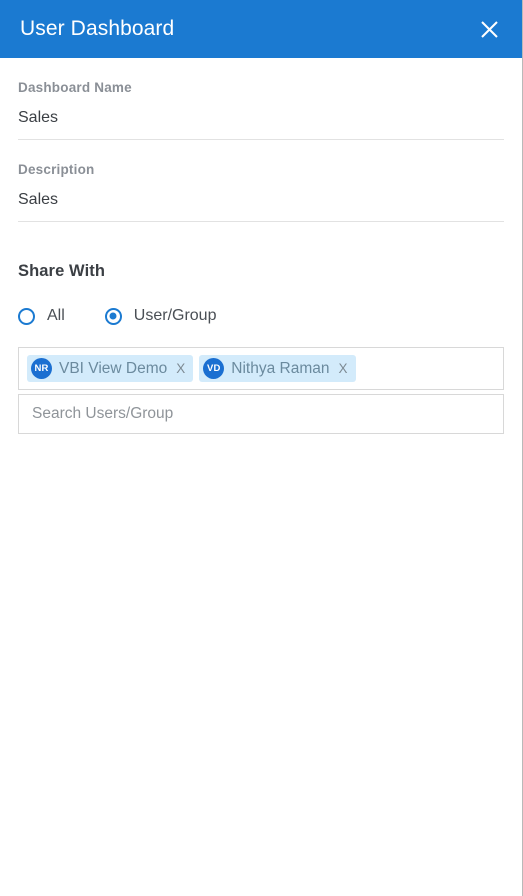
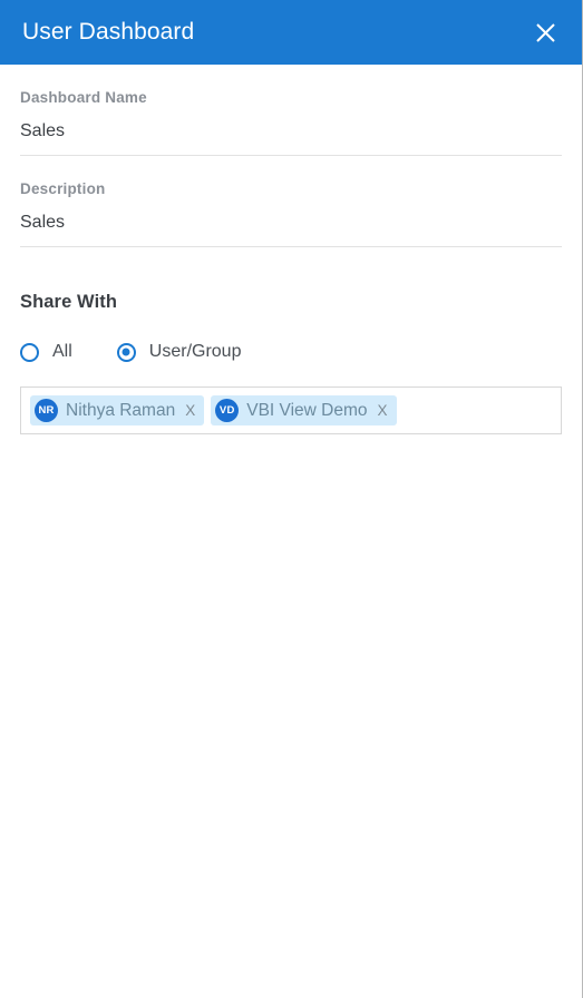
  User Dashboard
  Dashboard Name
  Sales
  Description
  Sales
  Share With
  All
  User/Group
  NR
- VBI View Demo
+ Nithya Raman
  X
  VD
- Nithya Raman
+ VBI View Demo
  X
- Search Users/Group
